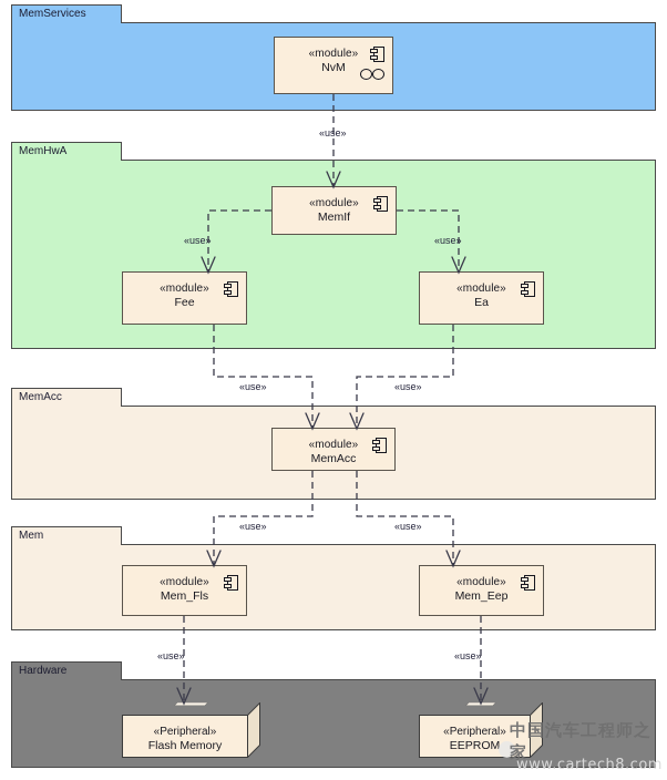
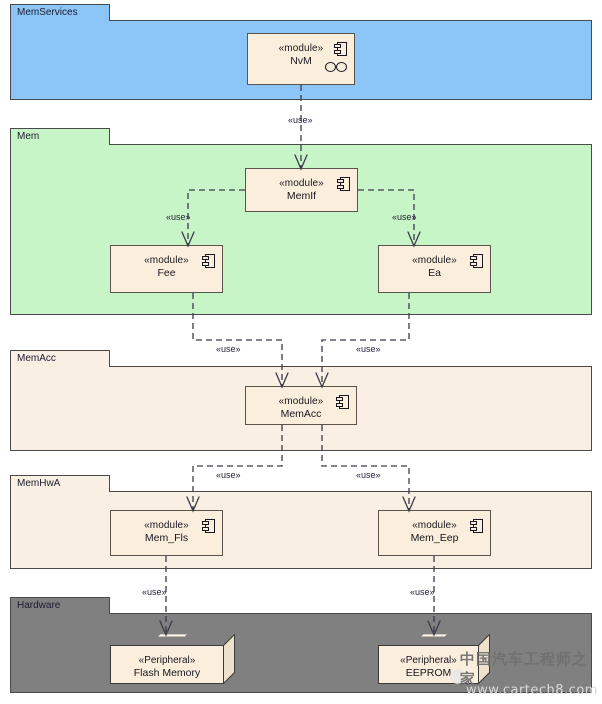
  MemServices
- MemHwA
+ Mem
  MemAcc
- Mem
+ MemHwA
  Hardware
  «use»
  «use»
  «use»
  «use»
  «use»
  «use»
  «use»
  «use»
  «use»
  «module»
  NvM
  «module»
  MemIf
  «module»
  Fee
  «module»
  Ea
  «module»
  MemAcc
  «module»
  Mem_Fls
  «module»
  Mem_Eep
  «Peripheral»
  Flash Memory
  «Peripheral»
  EEPROM
  中国汽车工程师之家
  www.cartech8.com
